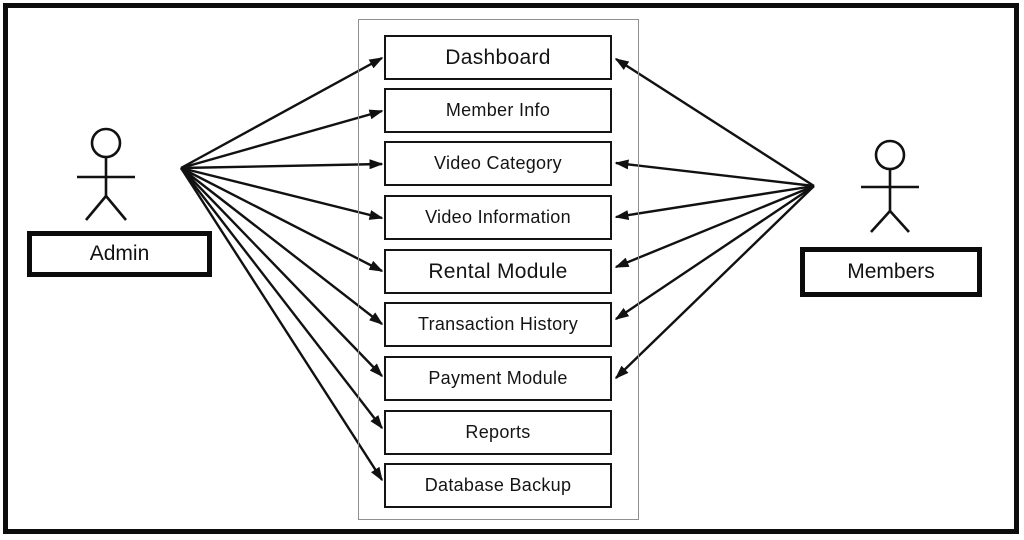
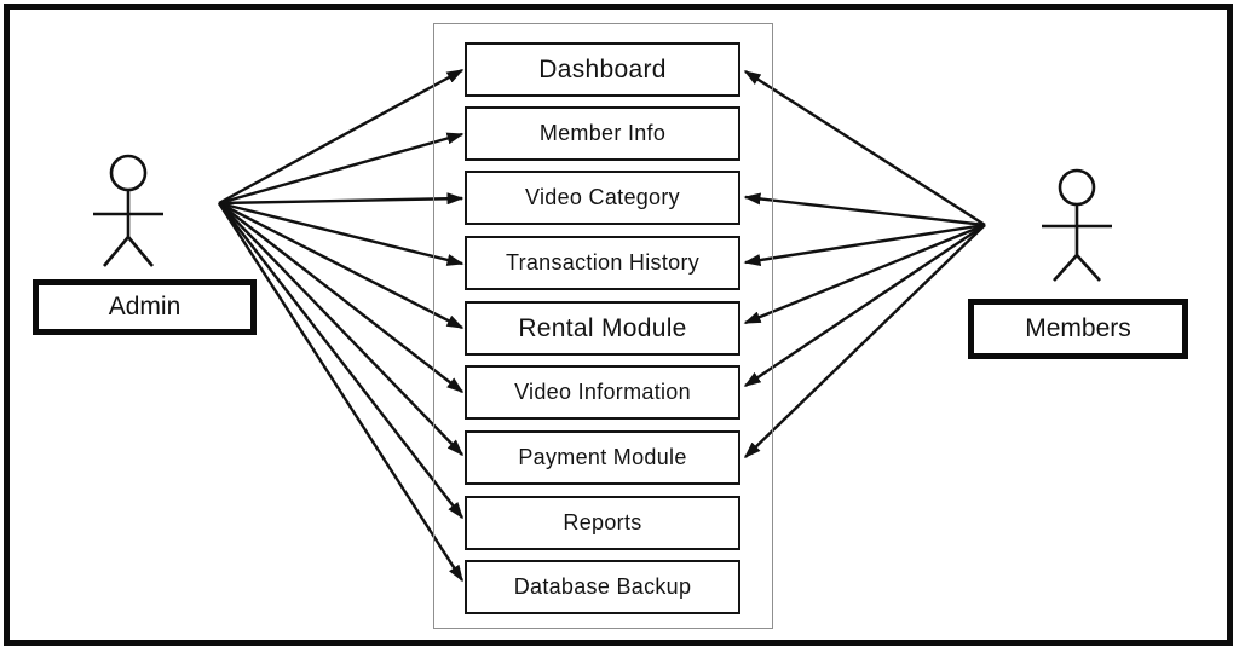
  Dashboard
  Member Info
  Video Category
- Video Information
+ Transaction History
  Rental Module
- Transaction History
+ Video Information
  Payment Module
  Reports
  Database Backup
  Admin
  Members
